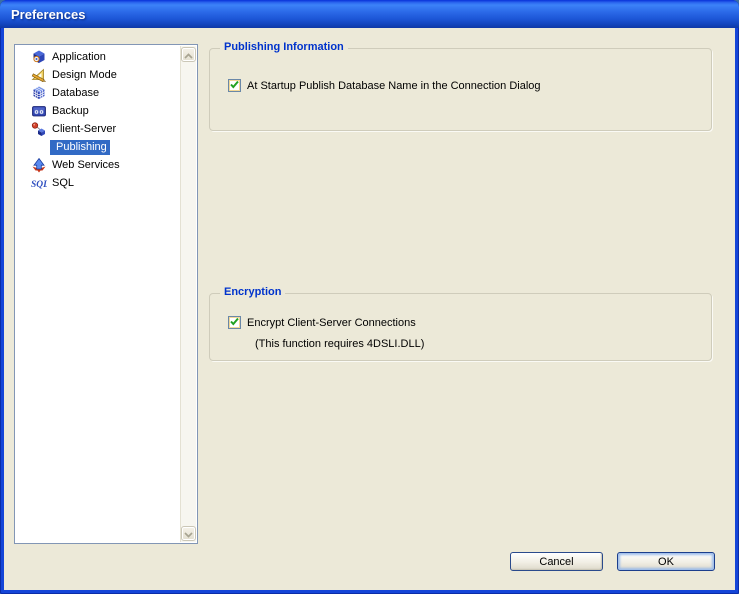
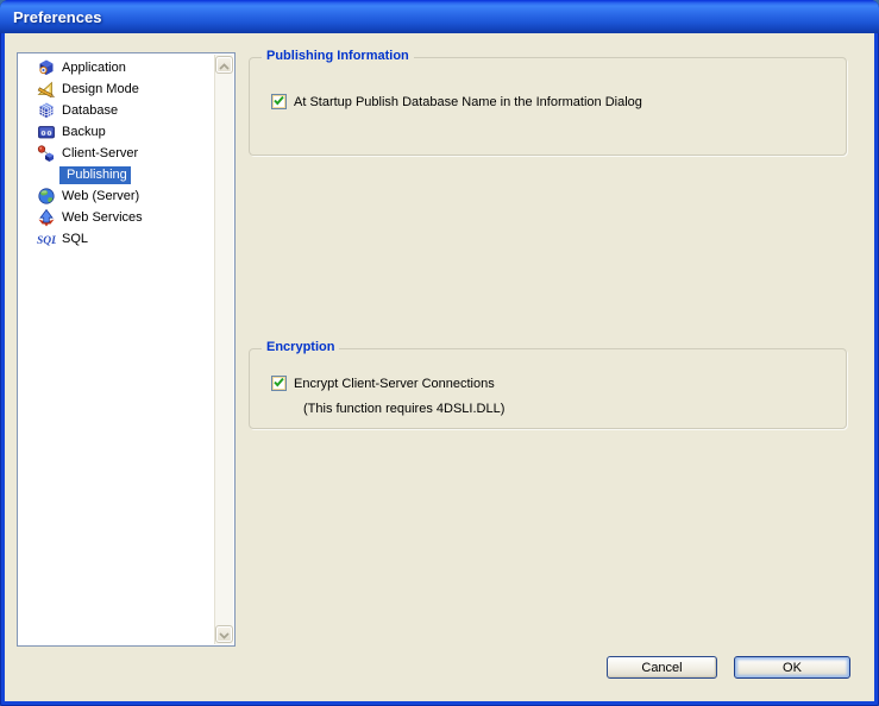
  Preferences
  Application
  Design Mode
  Database
  Backup
  Client-Server
  Publishing
+ Web (Server)
  Web Services
  SQL
  SQL
  Publishing Information
- At Startup Publish Database Name in the Connection Dialog
+ At Startup Publish Database Name in the Information Dialog
  Encryption
  Encrypt Client-Server Connections
  (This function requires 4DSLI.DLL)
  Cancel
  OK
